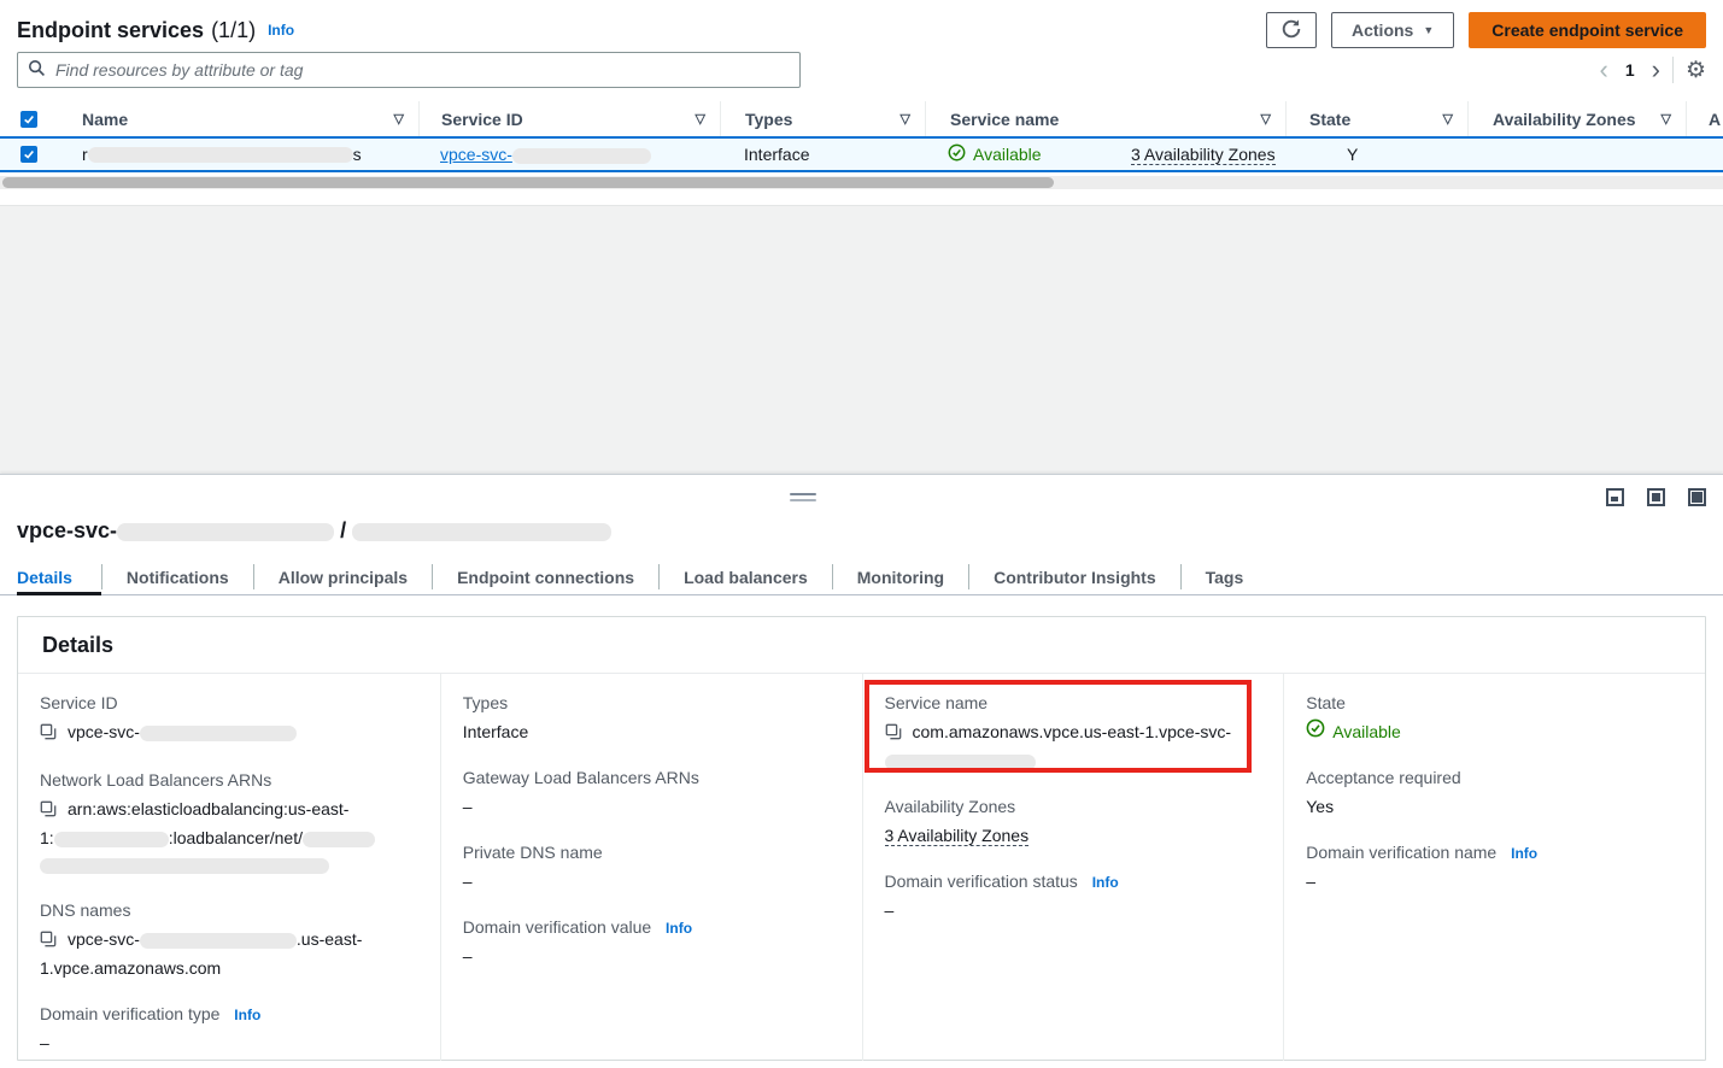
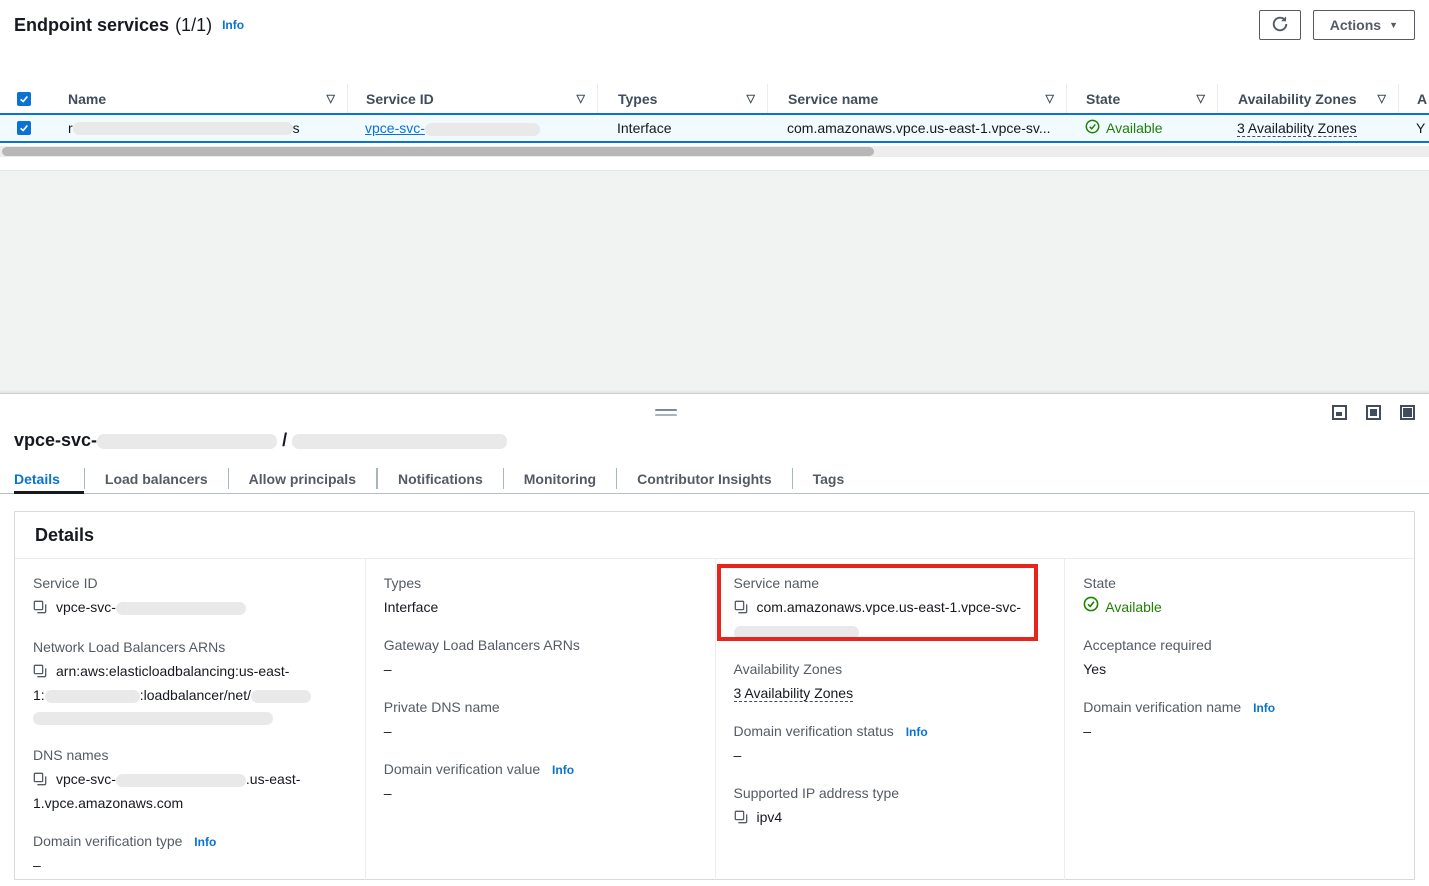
  Endpoint services
  (1/1)
  Info
  Actions
  ▼
- Create endpoint service
- Find resources by attribute or tag
- ‹
- 1
- ›
- ⚙
  Name
  ▽
  Service ID
  ▽
  Types
  ▽
  Service name
  ▽
  State
  ▽
  Availability Zones
  ▽
  A
  r
  s
  vpce-svc-
  Interface
+ com.amazonaws.vpce.us-east-1.vpce-sv...
  Available
  3 Availability Zones
  Y
  vpce-svc- /
  Details
- Notifications
+ Load balancers
  Allow principals
- Endpoint connections
- Load balancers
+ Notifications
  Monitoring
  Contributor Insights
  Tags
  Details
  Service ID
  vpce-svc-
  Network Load Balancers ARNs
  arn:aws:elasticloadbalancing:us-east-
  1: :loadbalancer/net/
  DNS names
  vpce-svc- .us-east-
  1.vpce.amazonaws.com
  Domain verification type Info
  –
  Types
  Interface
  Gateway Load Balancers ARNs
  –
  Private DNS name
  –
  Domain verification value Info
  –
  Service name
  com.amazonaws.vpce.us-east-1.vpce-svc-
  Availability Zones
  3 Availability Zones
  Domain verification status Info
  –
+ Supported IP address type
+ ipv4
  State
  Available
  Acceptance required
  Yes
  Domain verification name Info
  –
